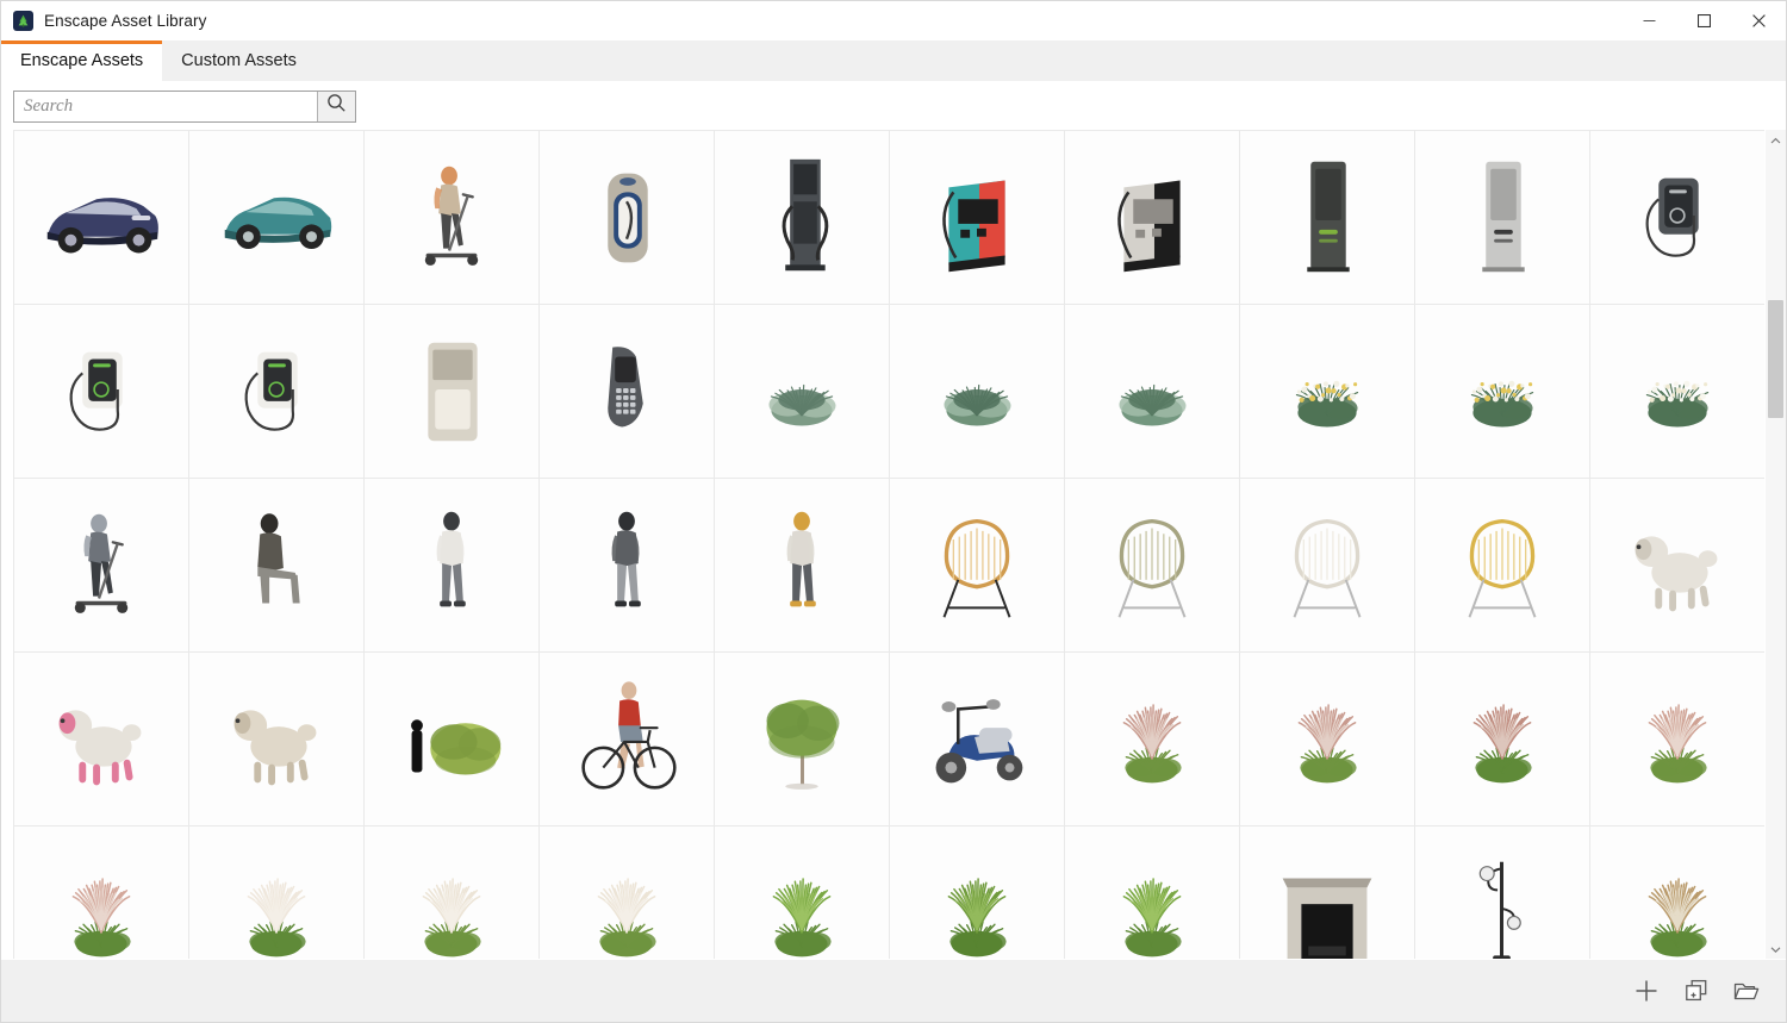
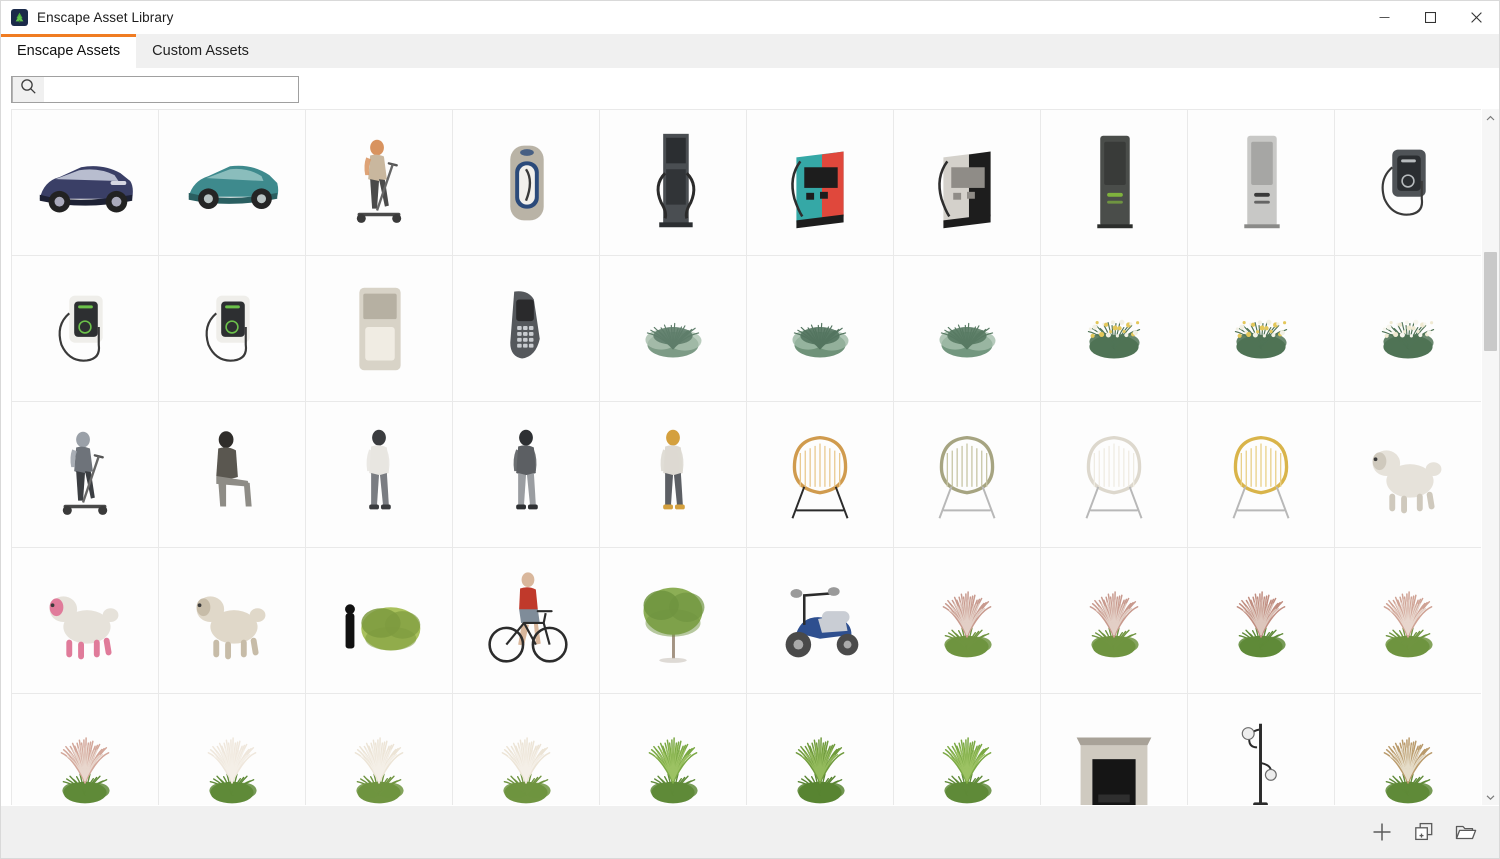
  Enscape Asset Library
  Enscape Assets
  Custom Assets
- Search
